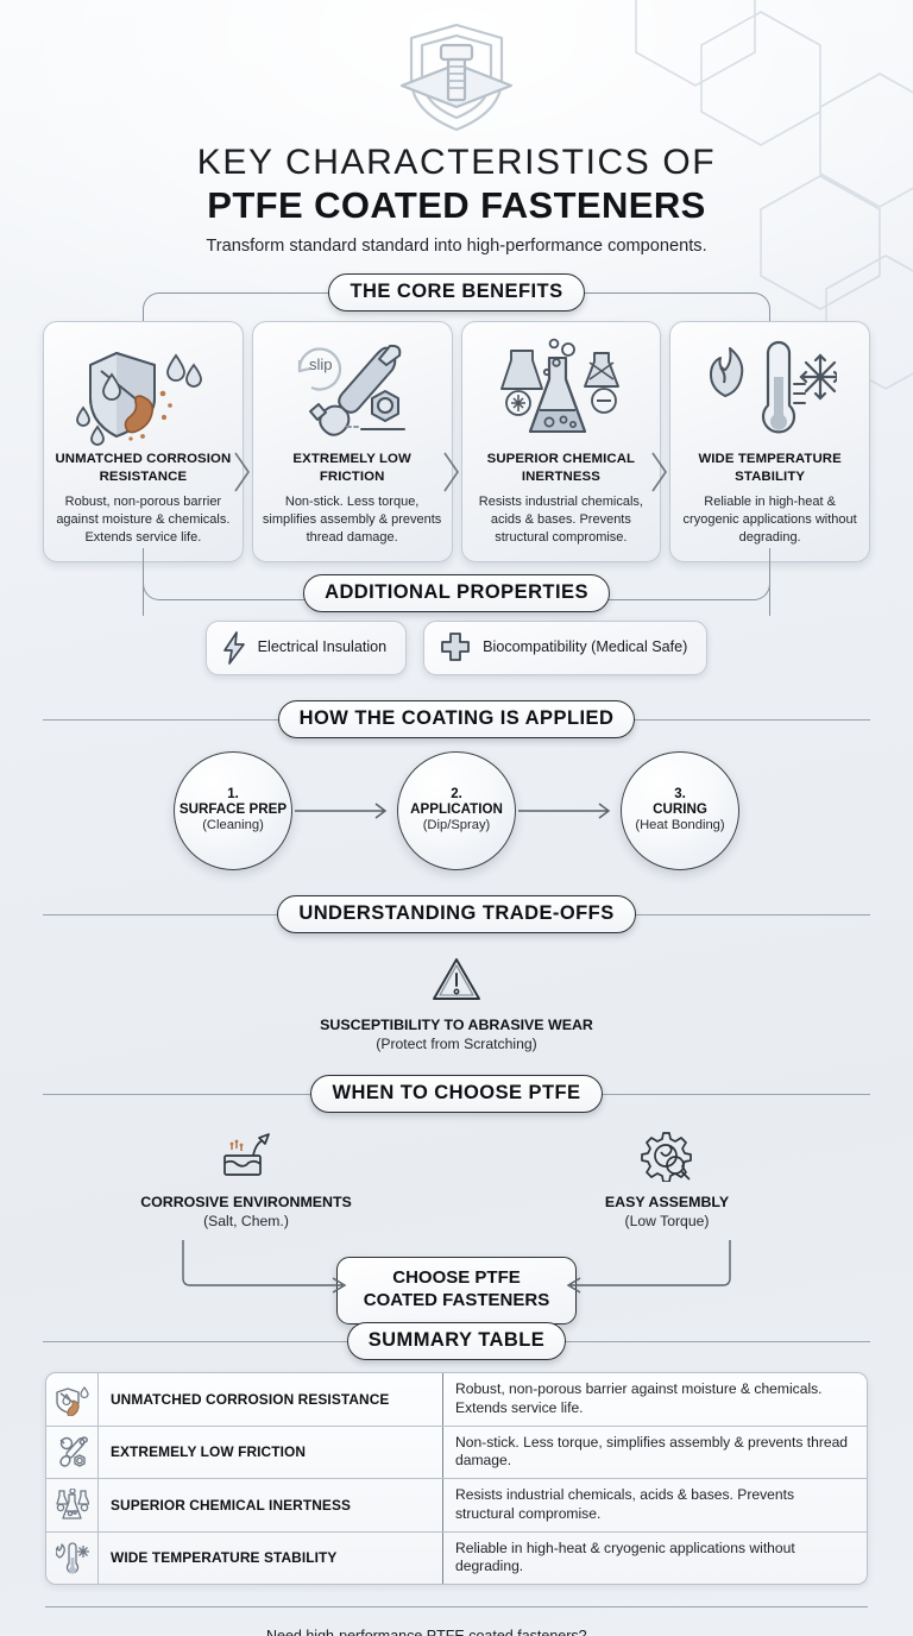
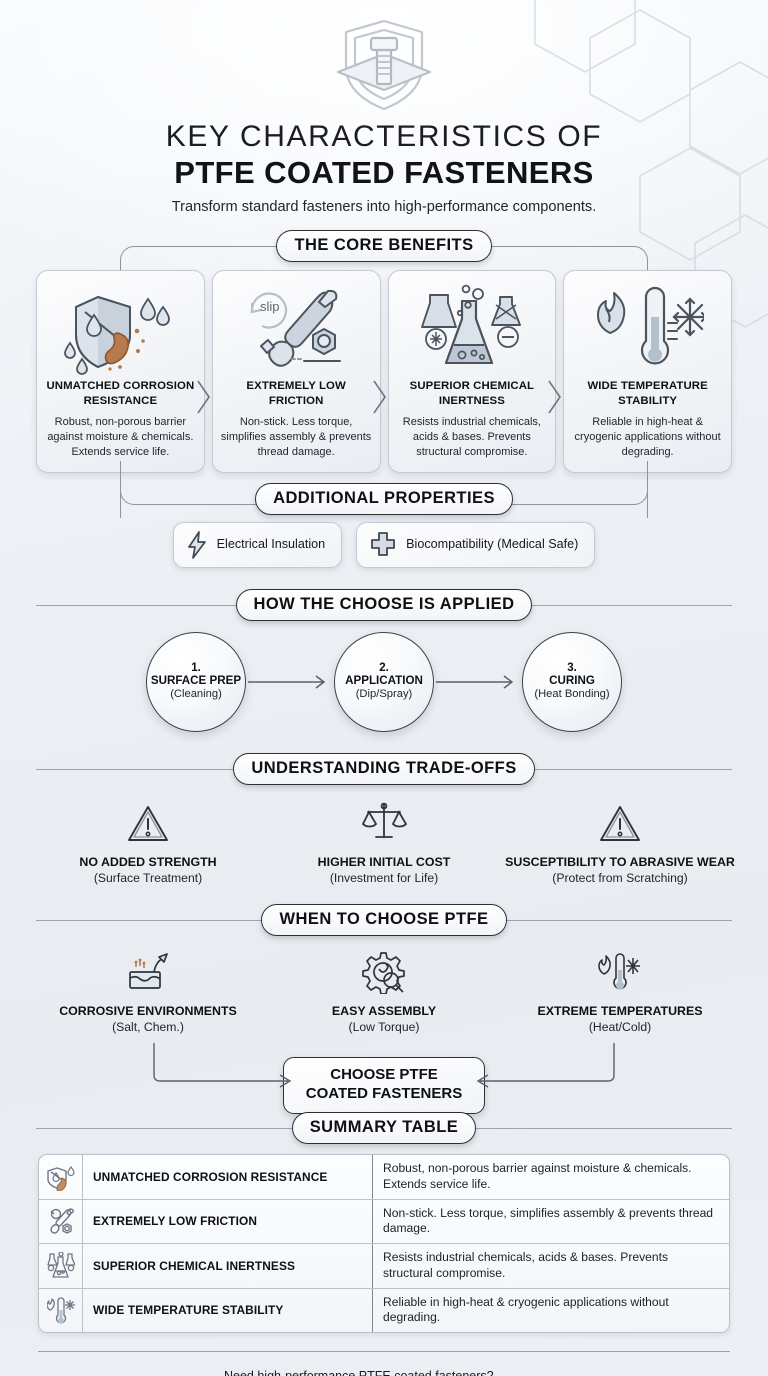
  KEY CHARACTERISTICS OF
  PTFE COATED FASTENERS
- Transform standard standard into high-performance components.
+ Transform standard fasteners into high-performance components.
  THE CORE BENEFITS
  UNMATCHED CORROSION RESISTANCE
  Robust, non-porous barrier against moisture & chemicals. Extends service life.
  slip
  EXTREMELY LOW FRICTION
  Non-stick. Less torque, simplifies assembly & prevents thread damage.
  SUPERIOR CHEMICAL INERTNESS
  Resists industrial chemicals, acids & bases. Prevents structural compromise.
  WIDE TEMPERATURE STABILITY
  Reliable in high-heat & cryogenic applications without degrading.
  ADDITIONAL PROPERTIES
  Electrical Insulation
  Biocompatibility (Medical Safe)
- HOW THE COATING IS APPLIED
+ HOW THE CHOOSE IS APPLIED
  1.
  SURFACE PREP
  (Cleaning)
  2.
  APPLICATION
  (Dip/Spray)
  3.
  CURING
  (Heat Bonding)
  UNDERSTANDING TRADE-OFFS
+ NO ADDED STRENGTH
+ (Surface Treatment)
+ HIGHER INITIAL COST
+ (Investment for Life)
  SUSCEPTIBILITY TO ABRASIVE WEAR
  (Protect from Scratching)
  WHEN TO CHOOSE PTFE
  CORROSIVE ENVIRONMENTS
  (Salt, Chem.)
  EASY ASSEMBLY
  (Low Torque)
+ EXTREME TEMPERATURES
+ (Heat/Cold)
  CHOOSE PTFE
  COATED FASTENERS
  SUMMARY TABLE
  UNMATCHED CORROSION RESISTANCE
  Robust, non-porous barrier against moisture & chemicals. Extends service life.
  EXTREMELY LOW FRICTION
  Non-stick. Less torque, simplifies assembly & prevents thread damage.
  SUPERIOR CHEMICAL INERTNESS
  Resists industrial chemicals, acids & bases. Prevents structural compromise.
  WIDE TEMPERATURE STABILITY
  Reliable in high-heat & cryogenic applications without degrading.
